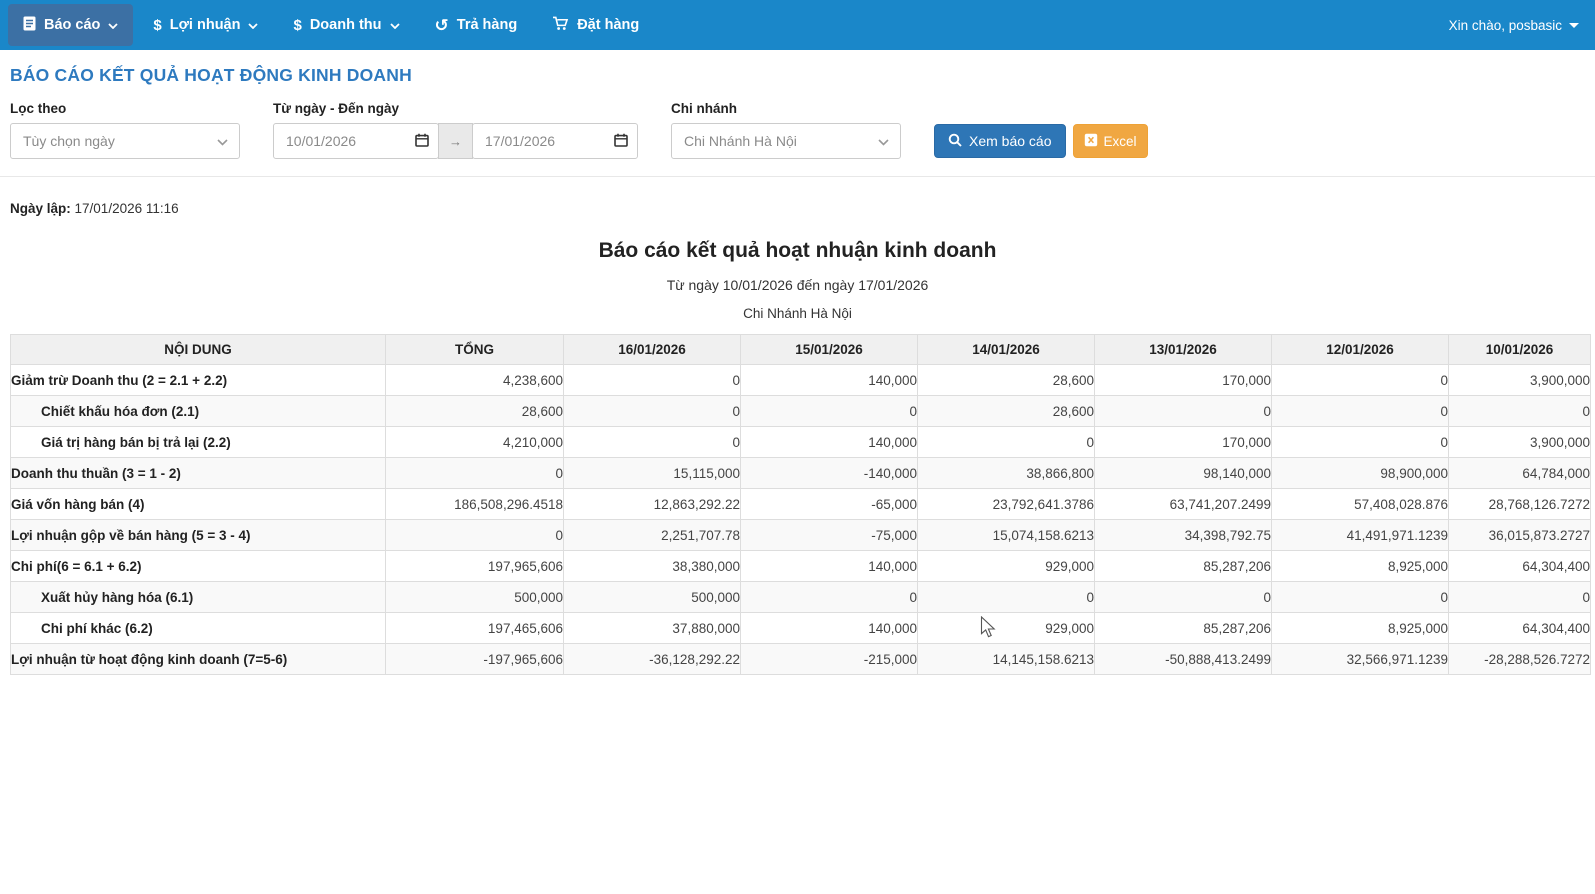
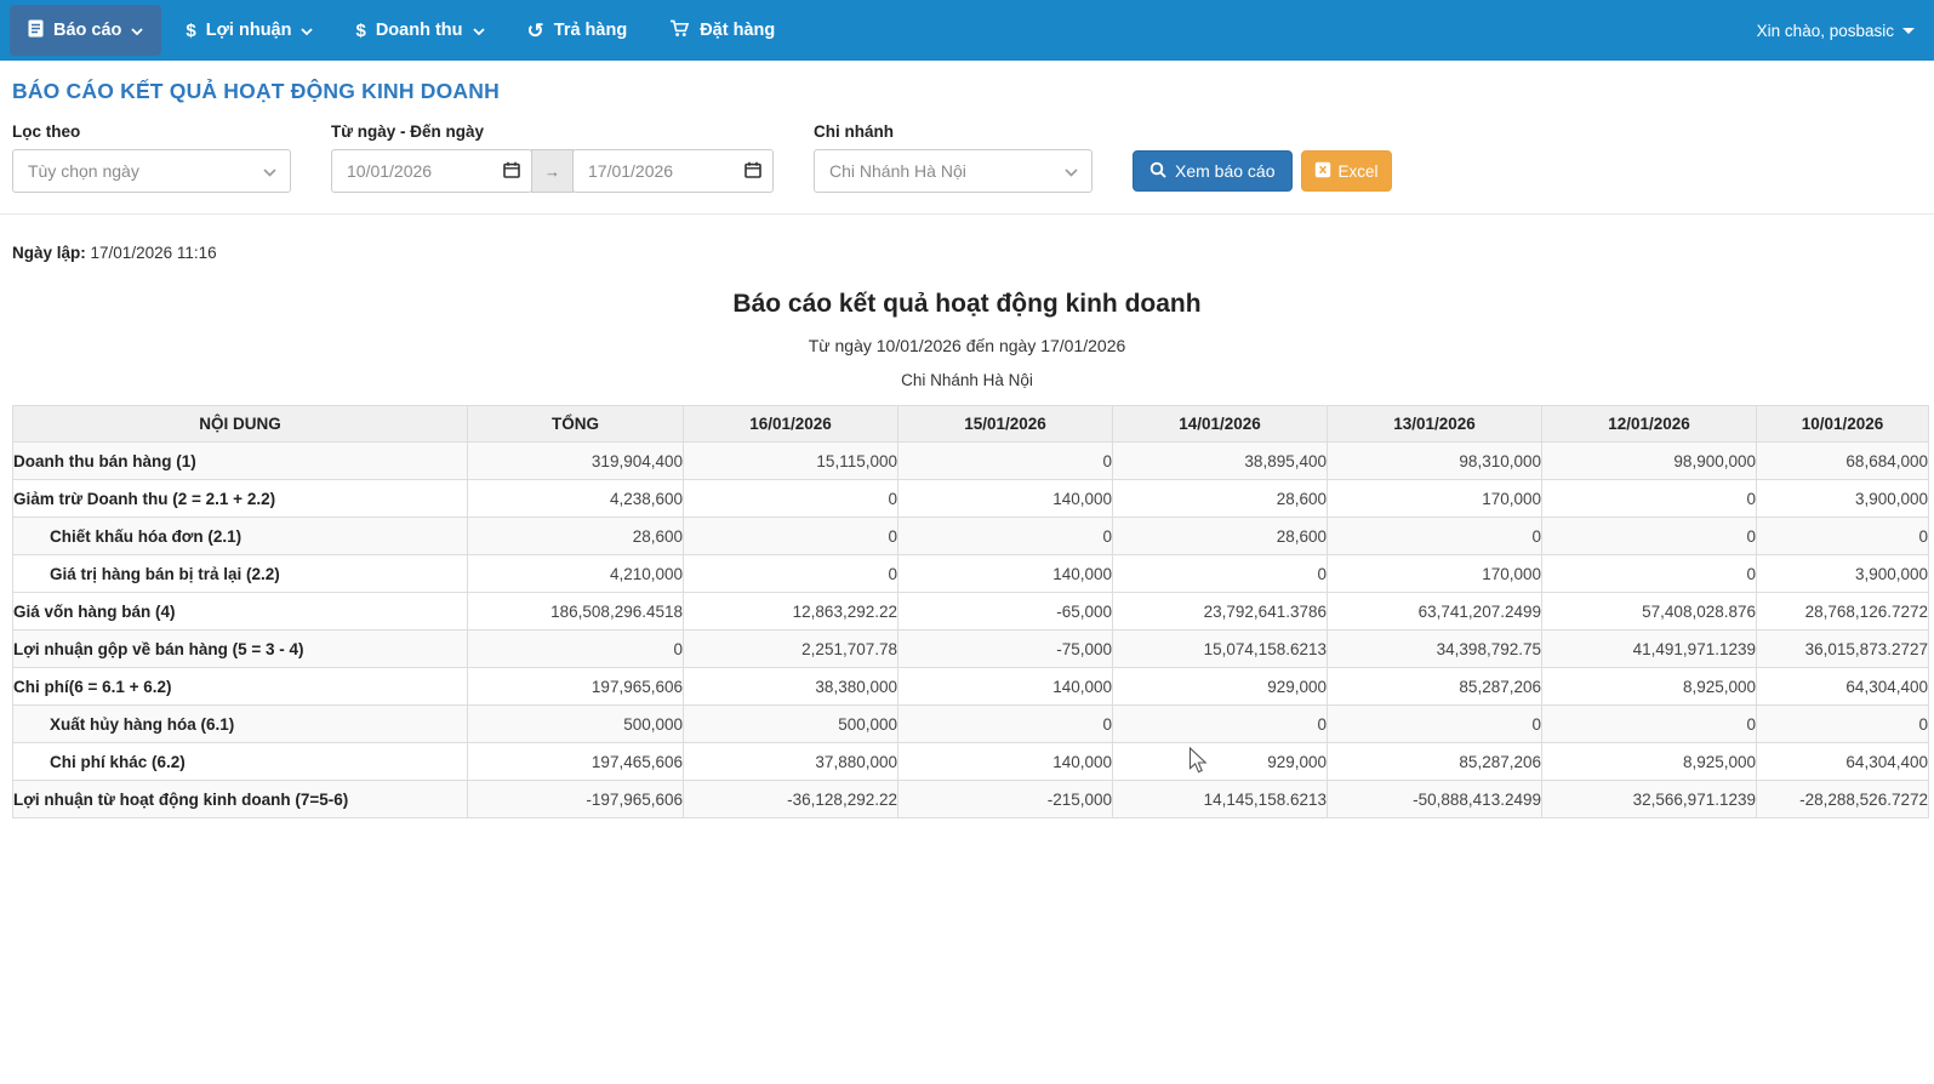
  Báo cáo
  $
  Lợi nhuận
  $
  Doanh thu
  ↺
  Trả hàng
  Đặt hàng
  Xin chào, posbasic
  BÁO CÁO KẾT QUẢ HOẠT ĐỘNG KINH DOANH
  Lọc theo
  Tùy chọn ngày
  Từ ngày - Đến ngày
  10/01/2026
  →
  17/01/2026
  Chi nhánh
  Chi Nhánh Hà Nội
  Xem báo cáo
  Excel
  Ngày lập: 17/01/2026 11:16
- Báo cáo kết quả hoạt nhuận kinh doanh
+ Báo cáo kết quả hoạt động kinh doanh
  Từ ngày 10/01/2026 đến ngày 17/01/2026
  Chi Nhánh Hà Nội
  NỘI DUNG	TỔNG	16/01/2026	15/01/2026	14/01/2026	13/01/2026	12/01/2026	10/01/2026
+ Doanh thu bán hàng (1)	319,904,400	15,115,000	0	38,895,400	98,310,000	98,900,000	68,684,000
  Giảm trừ Doanh thu (2 = 2.1 + 2.2)	4,238,600	0	140,000	28,600	170,000	0	3,900,000
  Chiết khấu hóa đơn (2.1)	28,600	0	0	28,600	0	0	0
  Giá trị hàng bán bị trả lại (2.2)	4,210,000	0	140,000	0	170,000	0	3,900,000
- Doanh thu thuần (3 = 1 - 2)	0	15,115,000	-140,000	38,866,800	98,140,000	98,900,000	64,784,000
  Giá vốn hàng bán (4)	186,508,296.4518	12,863,292.22	-65,000	23,792,641.3786	63,741,207.2499	57,408,028.876	28,768,126.7272
  Lợi nhuận gộp về bán hàng (5 = 3 - 4)	0	2,251,707.78	-75,000	15,074,158.6213	34,398,792.75	41,491,971.1239	36,015,873.2727
  Chi phí(6 = 6.1 + 6.2)	197,965,606	38,380,000	140,000	929,000	85,287,206	8,925,000	64,304,400
  Xuất hủy hàng hóa (6.1)	500,000	500,000	0	0	0	0	0
  Chi phí khác (6.2)	197,465,606	37,880,000	140,000	929,000	85,287,206	8,925,000	64,304,400
  Lợi nhuận từ hoạt động kinh doanh (7=5-6)	-197,965,606	-36,128,292.22	-215,000	14,145,158.6213	-50,888,413.2499	32,566,971.1239	-28,288,526.7272
